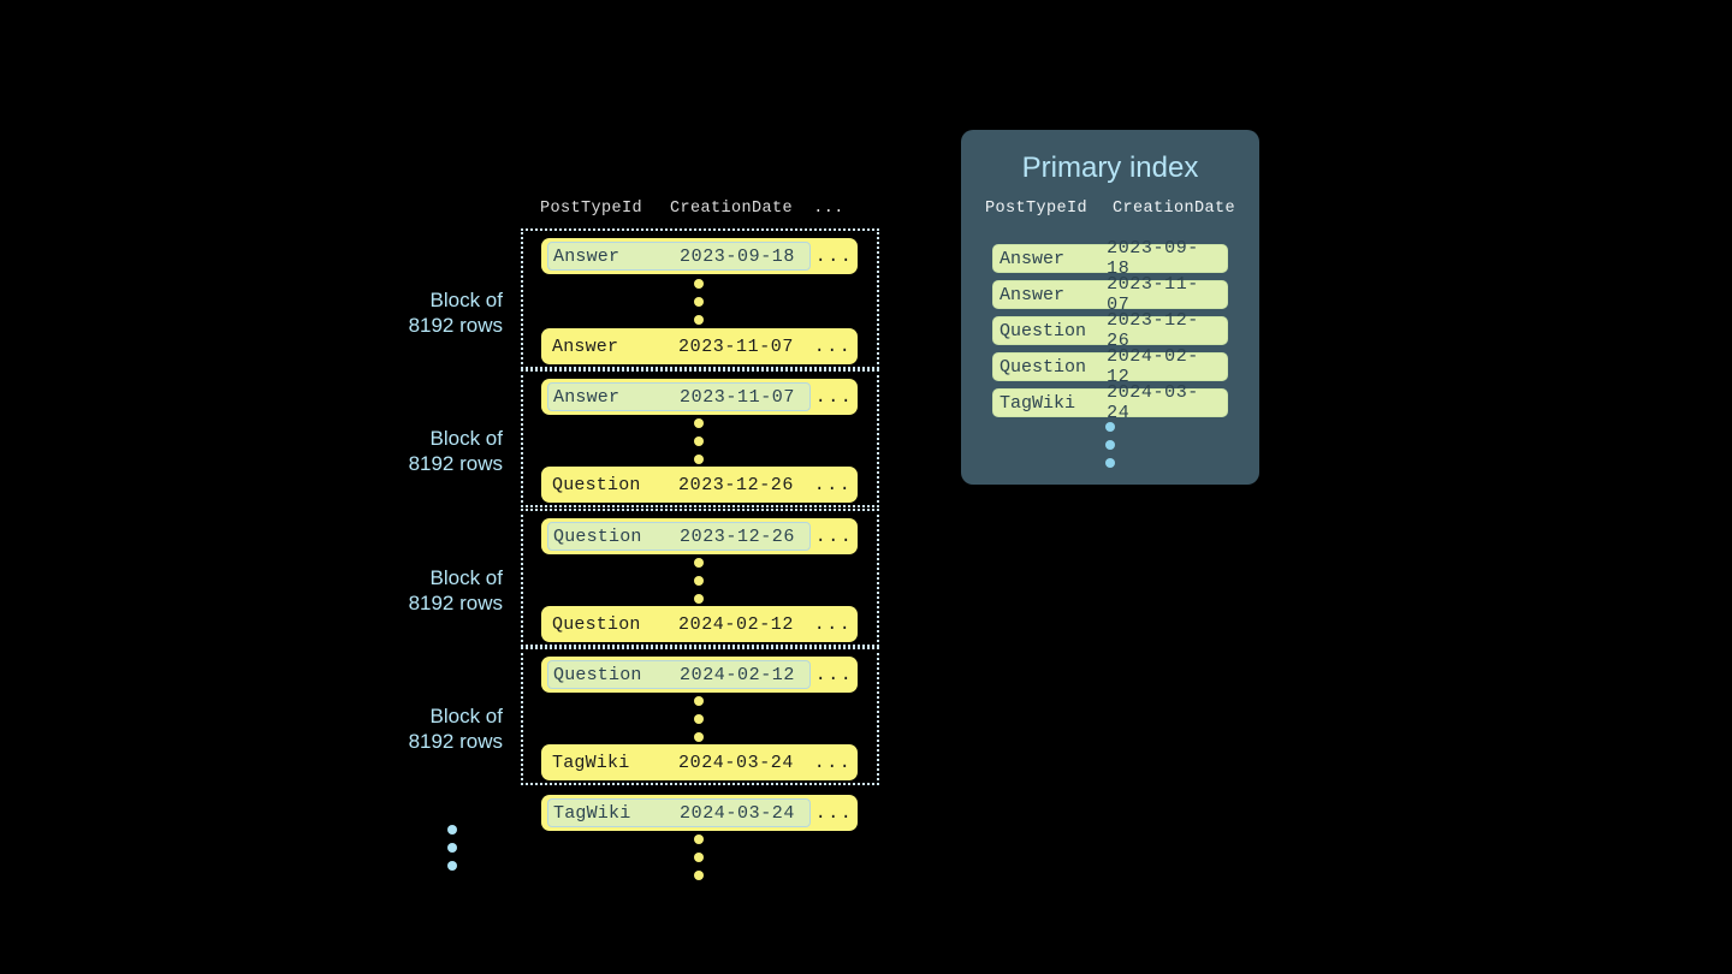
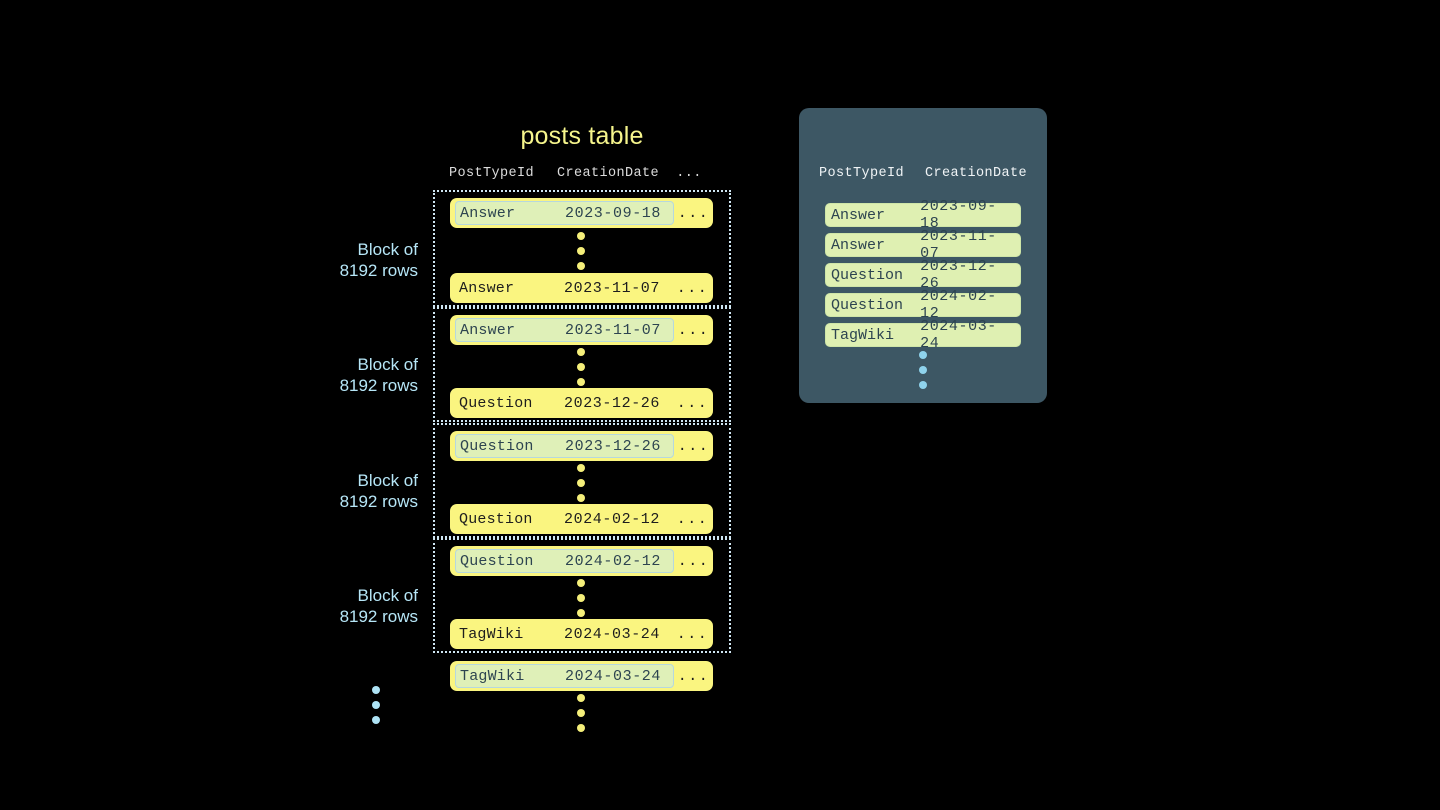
+ posts table
  PostTypeId
  CreationDate
  ...
  Block of
  8192 rows
  Answer
  2023-09-18
  ...
  Answer
  2023-11-07
  ...
  Block of
  8192 rows
  Answer
  2023-11-07
  ...
  Question
  2023-12-26
  ...
  Block of
  8192 rows
  Question
  2023-12-26
  ...
  Question
  2024-02-12
  ...
  Block of
  8192 rows
  Question
  2024-02-12
  ...
  TagWiki
  2024-03-24
  ...
  TagWiki
  2024-03-24
  ...
- Primary index
  PostTypeId
  CreationDate
  Answer
  2023-09-18
  Answer
  2023-11-07
  Question
  2023-12-26
  Question
  2024-02-12
  TagWiki
  2024-03-24
